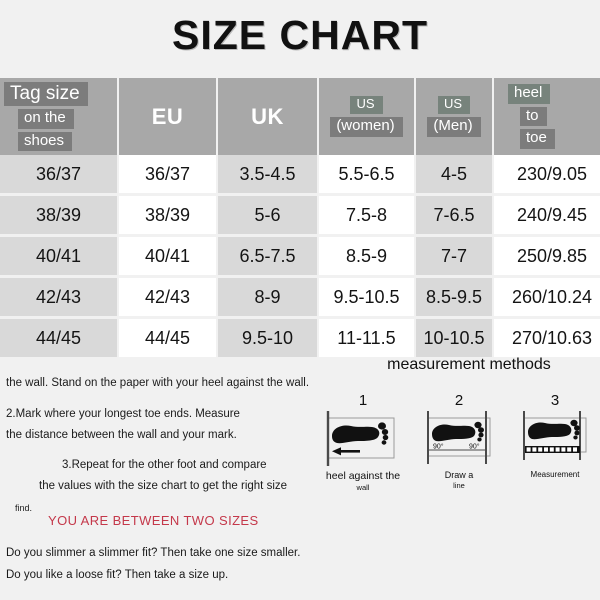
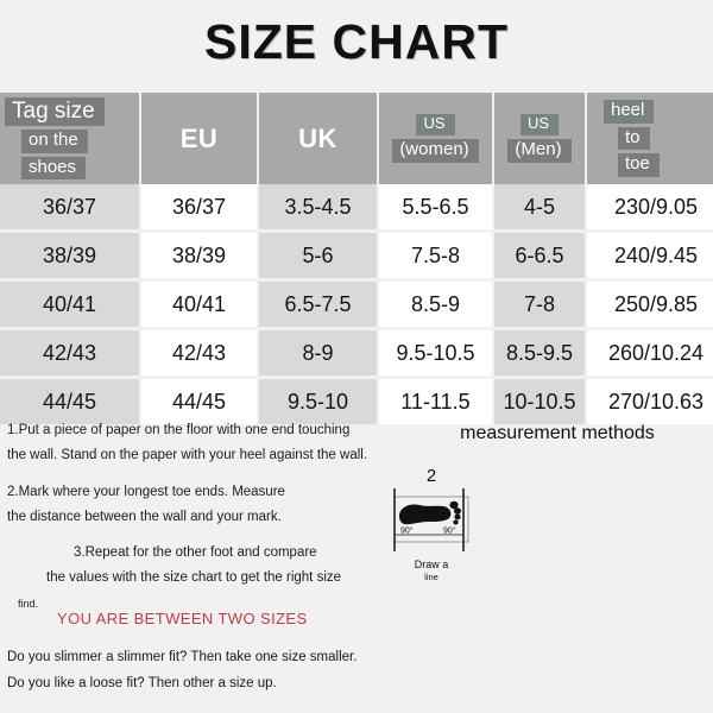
  SIZE CHART
  Tag size on the shoes	EU	UK	US (women)	US (Men)	heel to toe
  36/37	36/37	3.5-4.5	5.5-6.5	4-5	230/9.05
- 38/39	38/39	5-6	7.5-8	7-6.5	240/9.45
+ 38/39	38/39	5-6	7.5-8	6-6.5	240/9.45
- 40/41	40/41	6.5-7.5	8.5-9	7-7	250/9.85
+ 40/41	40/41	6.5-7.5	8.5-9	7-8	250/9.85
  42/43	42/43	8-9	9.5-10.5	8.5-9.5	260/10.24
  44/45	44/45	9.5-10	11-11.5	10-10.5	270/10.63
+ 1.Put a piece of paper on the floor with one end touching
  the wall. Stand on the paper with your heel against the wall.
  2.Mark where your longest toe ends. Measure
  the distance between the wall and your mark.
  3.Repeat for the other foot and compare
  the values with the size chart to get the right size
  find.
  measurement methods
- 1
- heel against the
- wall
  2
  Draw a
  line
- 3
- Measurement
  YOU ARE BETWEEN TWO SIZES
  Do you slimmer a slimmer fit? Then take one size smaller.
- Do you like a loose fit? Then take a size up.
+ Do you like a loose fit? Then other a size up.
